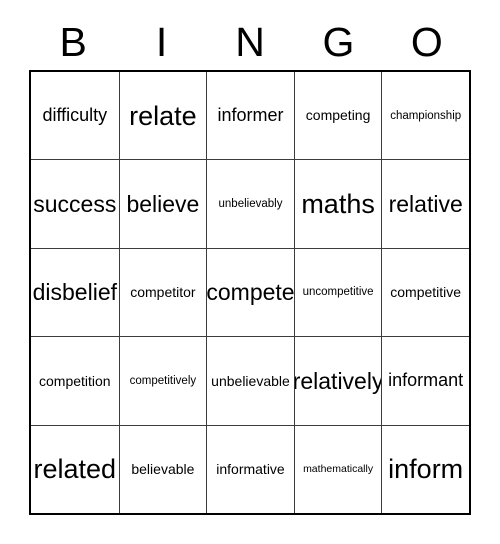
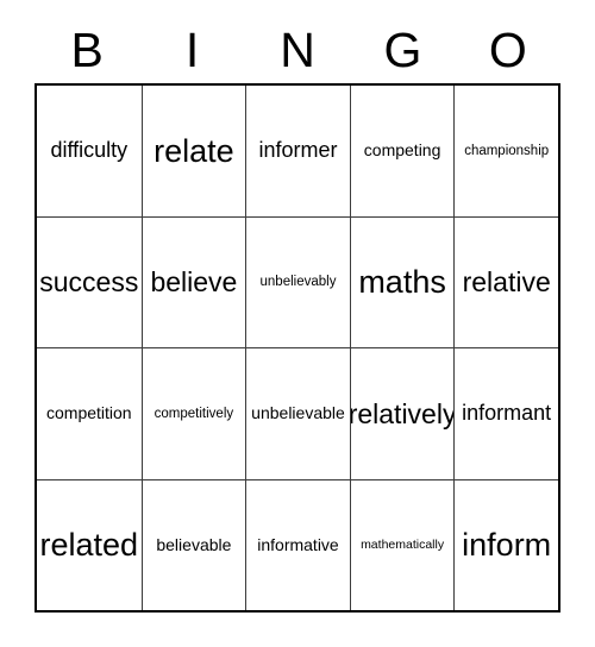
  B
  I
  N
  G
  O
  difficulty
  relate
  informer
  competing
  championship
  success
  believe
  unbelievably
  maths
  relative
- disbelief
- competitor
- compete
- uncompetitive
- competitive
  competition
  competitively
  unbelievable
  relatively
  informant
  related
  believable
  informative
  mathematically
  inform
